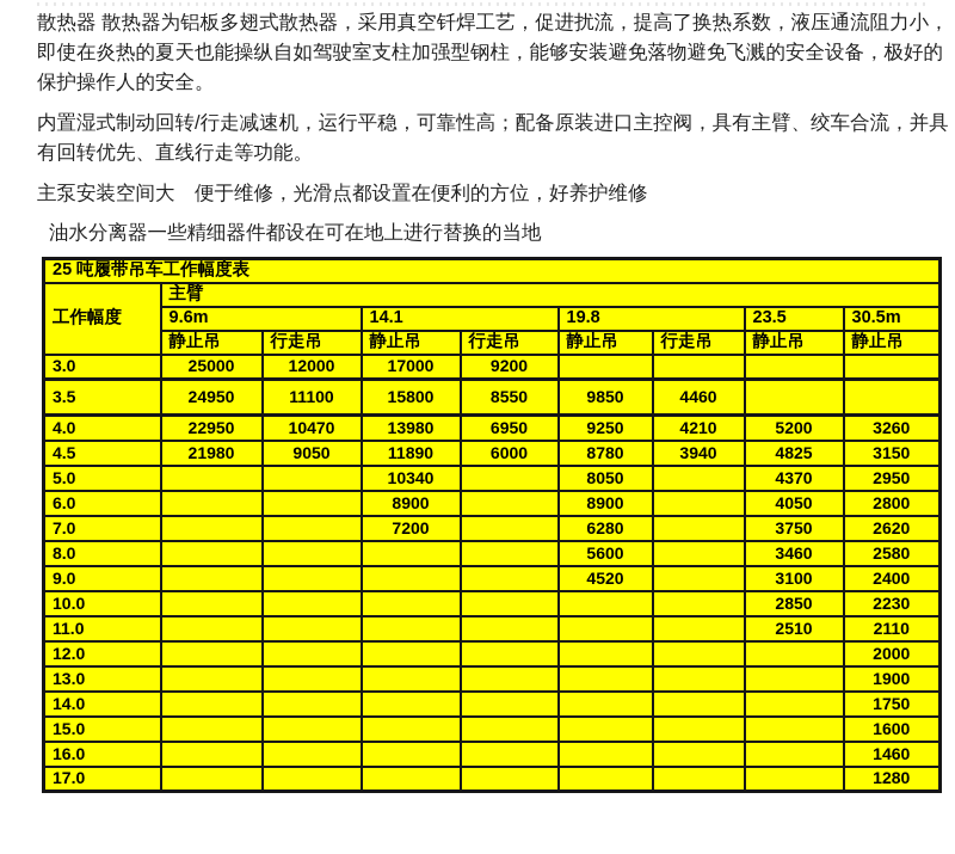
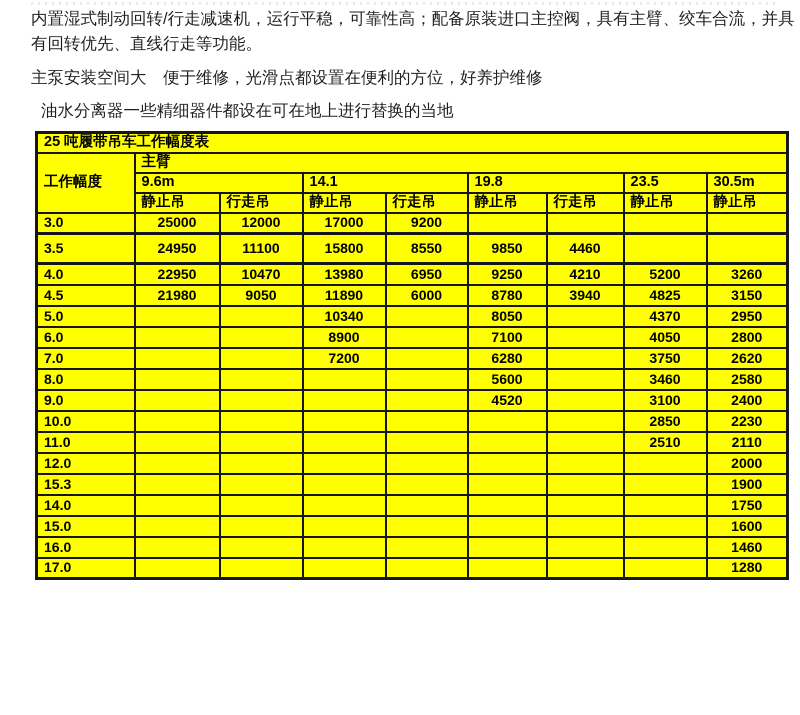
- 散热器 散热器为铝板多翅式散热器，采用真空钎焊工艺，促进扰流，提高了换热系数，液压通流阻力小，即使在炎热的夏天也能操纵自如驾驶室支柱加强型钢柱，能够安装避免落物避免飞溅的安全设备，极好的保护操作人的安全。
  内置湿式制动回转/行走减速机，运行平稳，可靠性高；配备原装进口主控阀，具有主臂、绞车合流，并具有回转优先、直线行走等功能。
  主泵安装空间大 便于维修，光滑点都设置在便利的方位，好养护维修
  油水分离器一些精细器件都设在可在地上进行替换的当地
  25 吨履带吊车工作幅度表
  工作幅度	主臂
  9.6m	14.1	19.8	23.5	30.5m
  静止吊	行走吊	静止吊	行走吊	静止吊	行走吊	静止吊	静止吊
  3.0	25000	12000	17000	9200
  3.5	24950	11100	15800	8550	9850	4460
  4.0	22950	10470	13980	6950	9250	4210	5200	3260
  4.5	21980	9050	11890	6000	8780	3940	4825	3150
  5.0			10340		8050		4370	2950
- 6.0			8900		8900		4050	2800
+ 6.0			8900		7100		4050	2800
  7.0			7200		6280		3750	2620
  8.0					5600		3460	2580
  9.0					4520		3100	2400
  10.0							2850	2230
  11.0							2510	2110
  12.0								2000
- 13.0								1900
+ 15.3								1900
  14.0								1750
  15.0								1600
  16.0								1460
  17.0								1280
